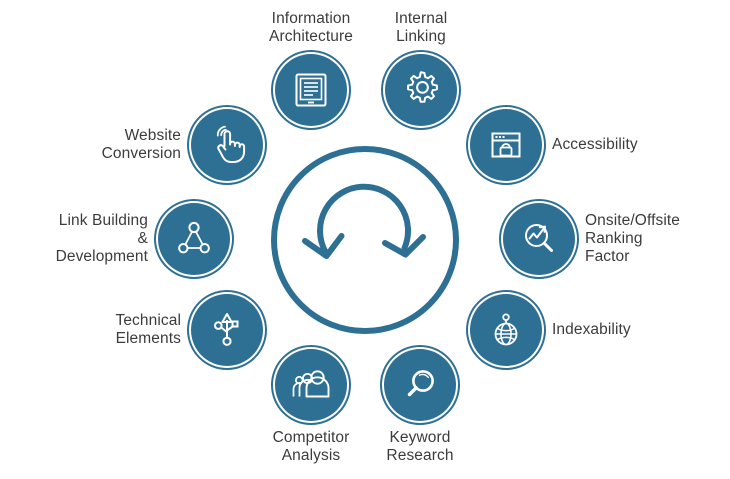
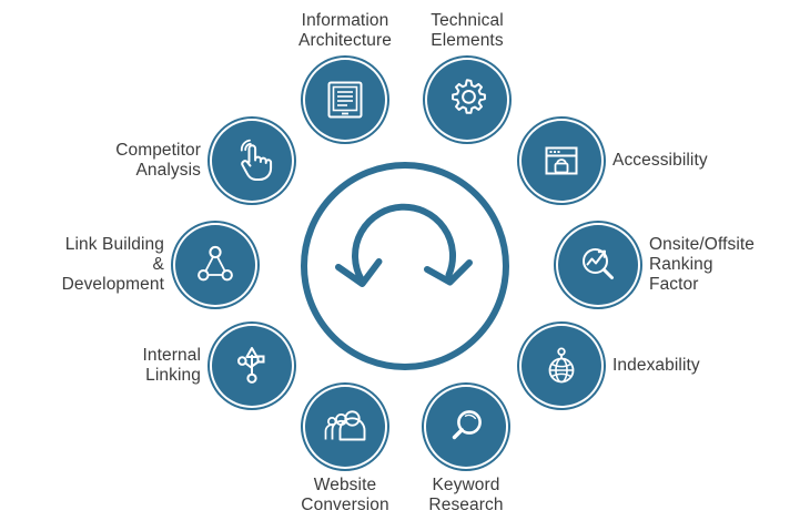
  Information Architecture
- Internal Linking
+ Technical Elements
  Accessibility
  Onsite/Offsite
  Ranking Factor
  Indexability
  Keyword Research
- Competitor Analysis
+ Website Conversion
- Technical Elements
+ Internal Linking
  Link Building &
  Development
- Website Conversion
+ Competitor Analysis
